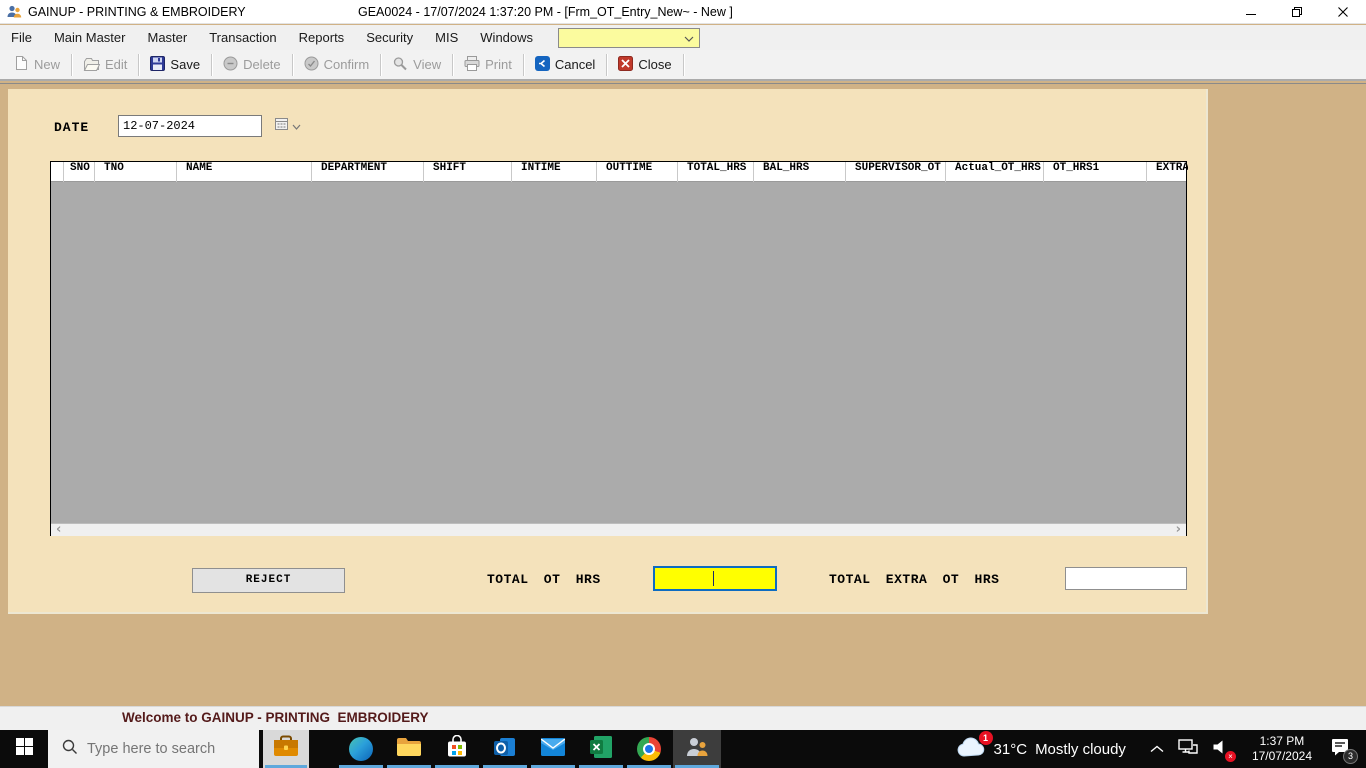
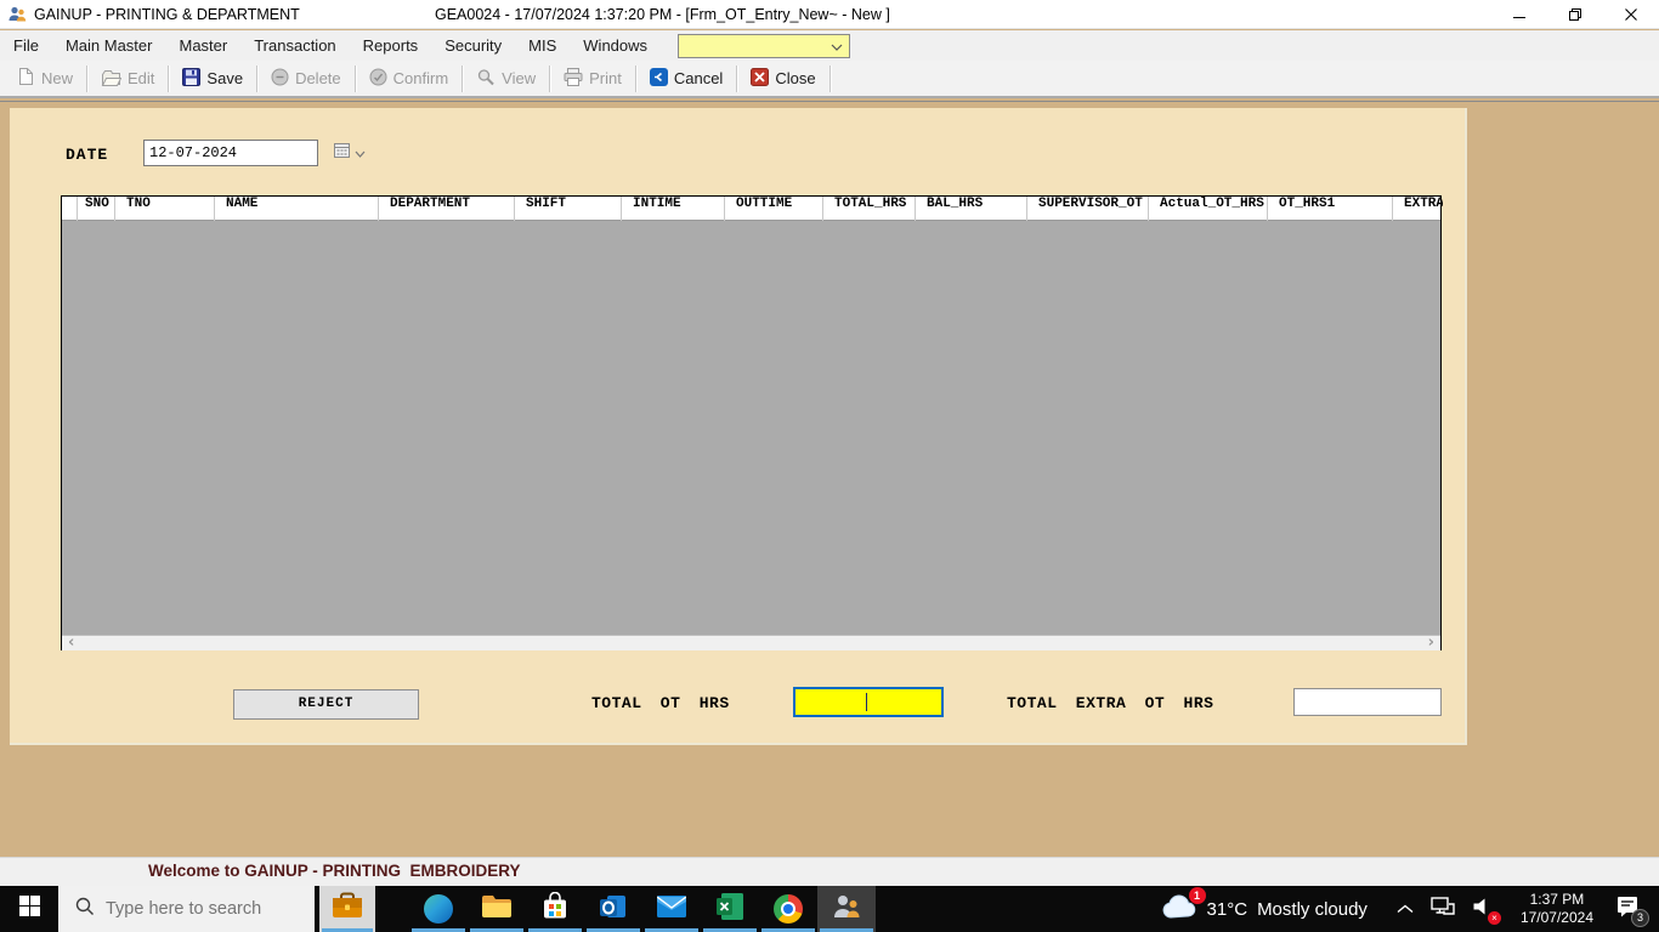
- GAINUP - PRINTING & EMBROIDERY
+ GAINUP - PRINTING & DEPARTMENT
  GEA0024 - 17/07/2024 1:37:20 PM - [Frm_OT_Entry_New~ - New ]
  File
  Main Master
  Master
  Transaction
  Reports
  Security
  MIS
  Windows
  New
  Edit
  Save
  Delete
  Confirm
  View
  Print
  Cancel
  Close
  DATE
  12-07-2024
  SNO
  TNO
  NAME
  DEPARTMENT
  SHIFT
  INTIME
  OUTTIME
  TOTAL_HRS
  BAL_HRS
  SUPERVISOR_OT
  Actual_OT_HRS
  OT_HRS1
  EXTRA
  ‹
  ›
  REJECT
  TOTAL OT HRS
  TOTAL EXTRA OT HRS
  Welcome to GAINUP - PRINTING EMBROIDERY
  Type here to search
  1
  31°C
  Mostly cloudy
  ×
  1:37 PM
  17/07/2024
  3
